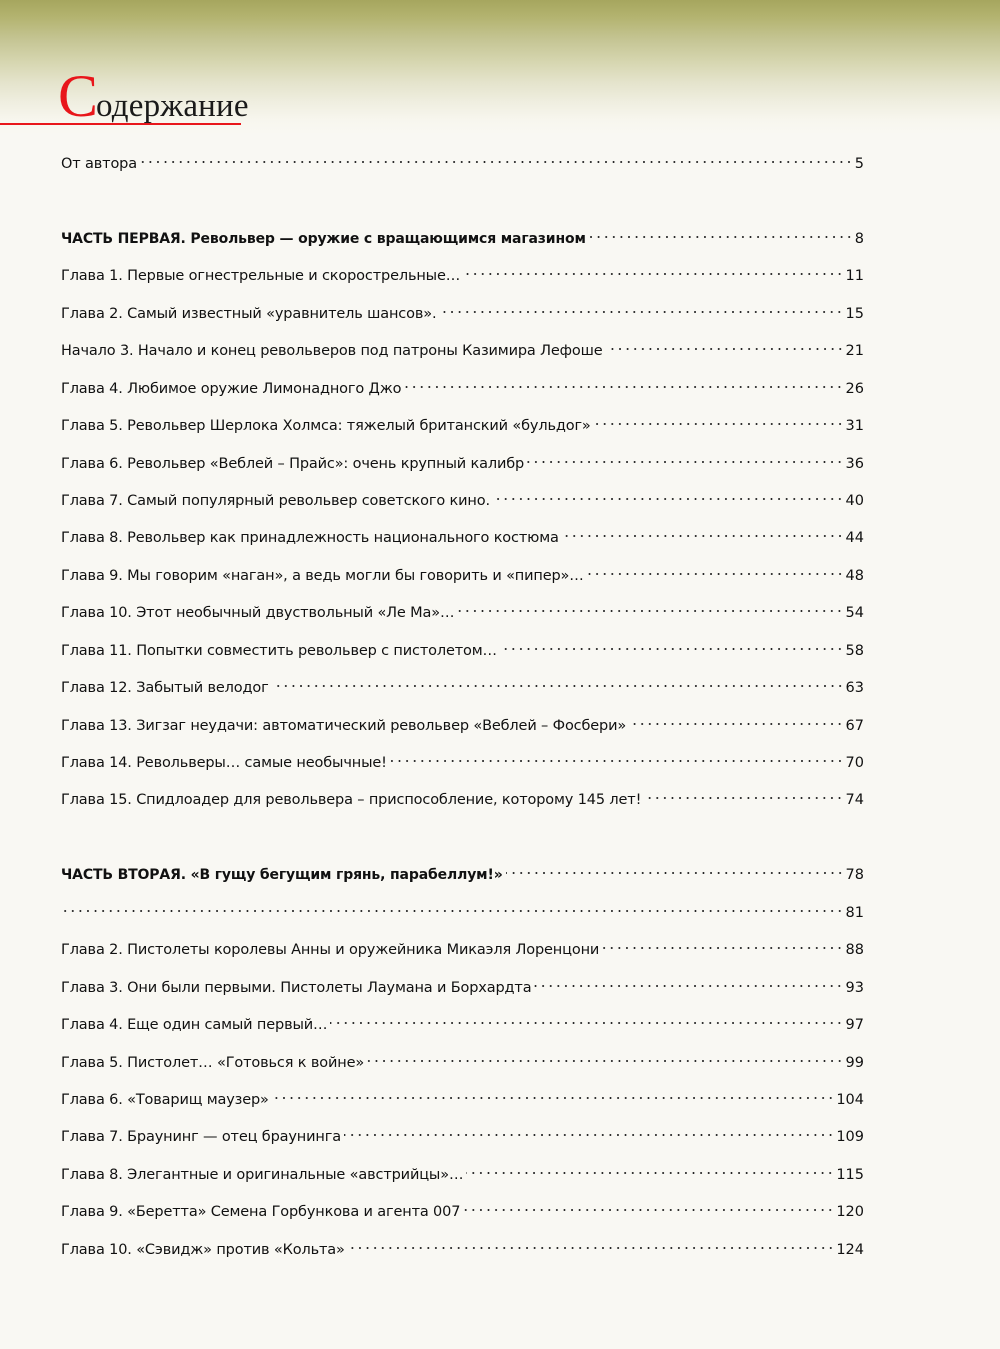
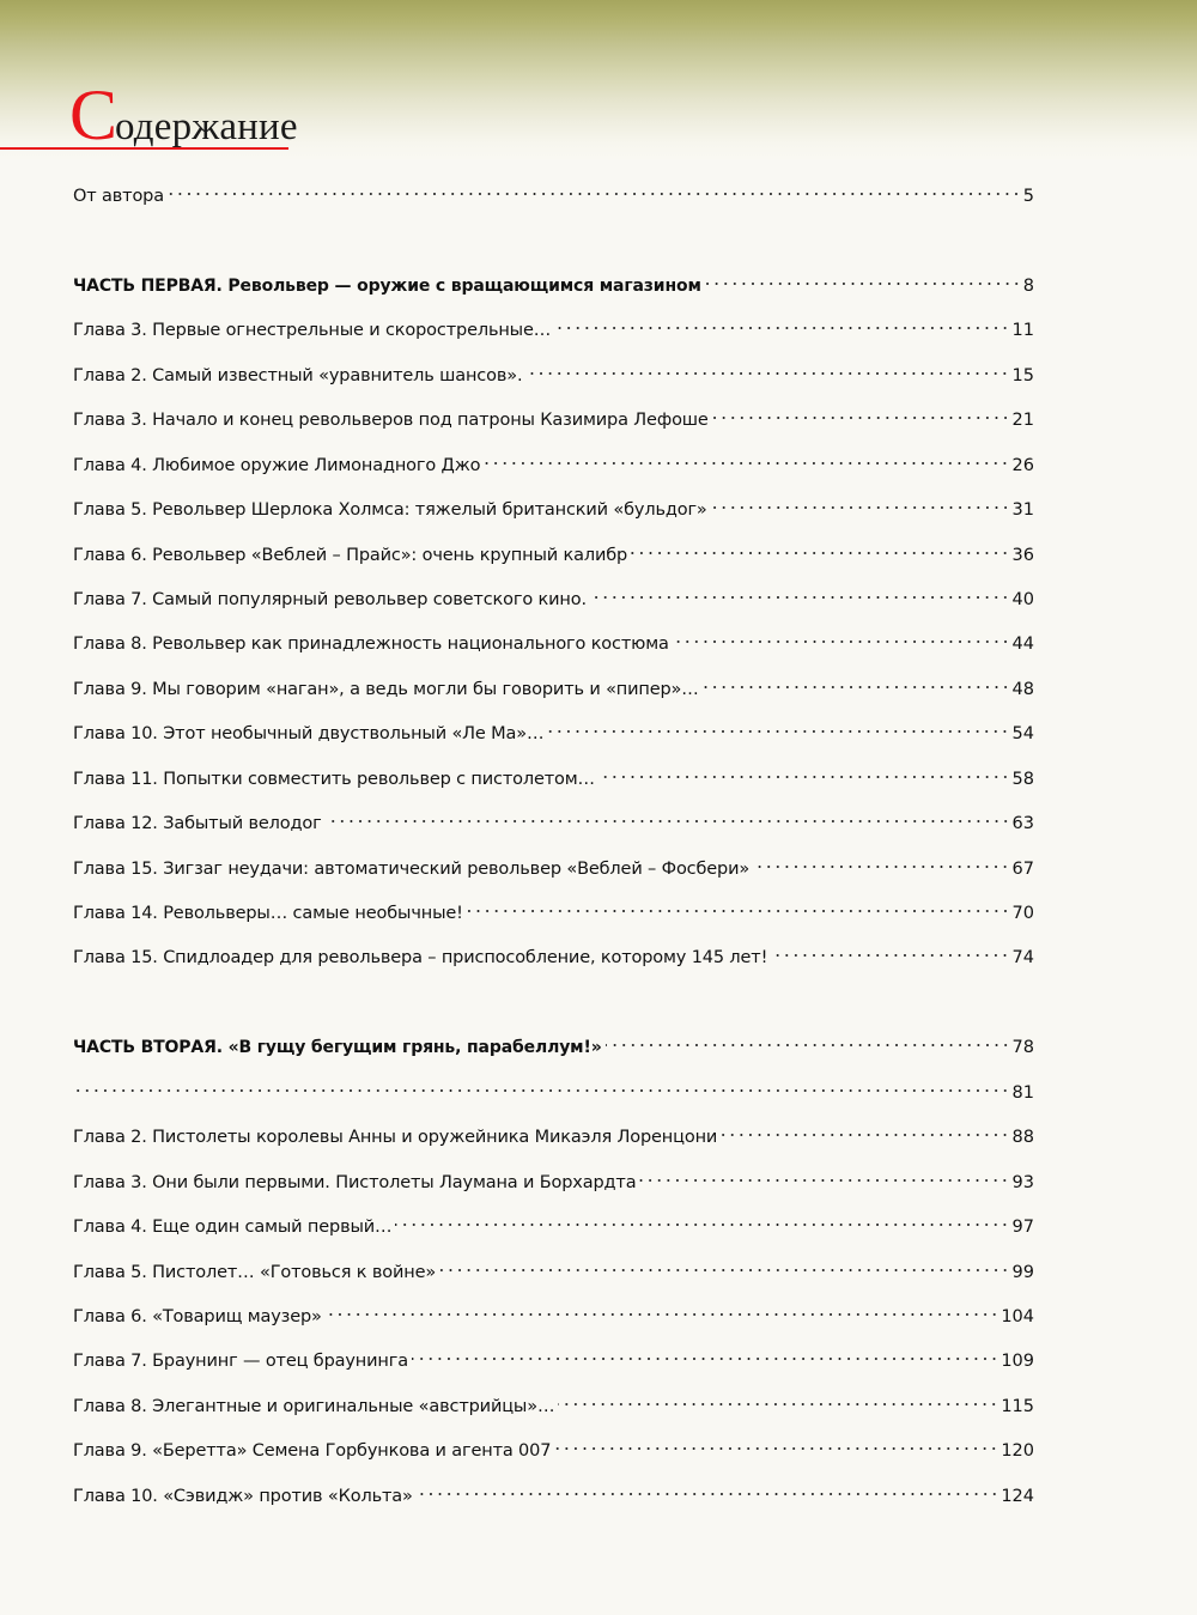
  Содержание
  От автора
  5
  ЧАСТЬ ПЕРВАЯ. Револьвер — оружие с вращающимся магазином
  8
- Глава 1. Первые огнестрельные и скорострельные…
+ Глава 3. Первые огнестрельные и скорострельные…
  11
  Глава 2. Самый известный «уравнитель шансов».
  15
- Начало 3. Начало и конец револьверов под патроны Казимира Лефоше
+ Глава 3. Начало и конец револьверов под патроны Казимира Лефоше
  21
  Глава 4. Любимое оружие Лимонадного Джо
  26
  Глава 5. Револьвер Шерлока Холмса: тяжелый британский «бульдог»
  31
  Глава 6. Револьвер «Веблей – Прайс»: очень крупный калибр
  36
  Глава 7. Самый популярный револьвер советского кино.
  40
  Глава 8. Револьвер как принадлежность национального костюма
  44
  Глава 9. Мы говорим «наган», а ведь могли бы говорить и «пипер»…
  48
  Глава 10. Этот необычный двуствольный «Ле Ма»…
  54
  Глава 11. Попытки совместить револьвер с пистолетом…
  58
  Глава 12. Забытый велодог
  63
- Глава 13. Зигзаг неудачи: автоматический револьвер «Веблей – Фосбери»
+ Глава 15. Зигзаг неудачи: автоматический револьвер «Веблей – Фосбери»
  67
  Глава 14. Револьверы… самые необычные!
  70
  Глава 15. Спидлоадер для револьвера – приспособление, которому 145 лет!
  74
  ЧАСТЬ ВТОРАЯ. «В гущу бегущим грянь, парабеллум!»
  78
  81
  Глава 2. Пистолеты королевы Анны и оружейника Микаэля Лоренцони
  88
  Глава 3. Они были первыми. Пистолеты Лаумана и Борхардта
  93
  Глава 4. Еще один самый первый…
  97
  Глава 5. Пистолет… «Готовься к войне»
  99
  Глава 6. «Товарищ маузер»
  104
  Глава 7. Браунинг — отец браунинга
  109
  Глава 8. Элегантные и оригинальные «австрийцы»…
  115
  Глава 9. «Беретта» Семена Горбункова и агента 007
  120
  Глава 10. «Сэвидж» против «Кольта»
  124
